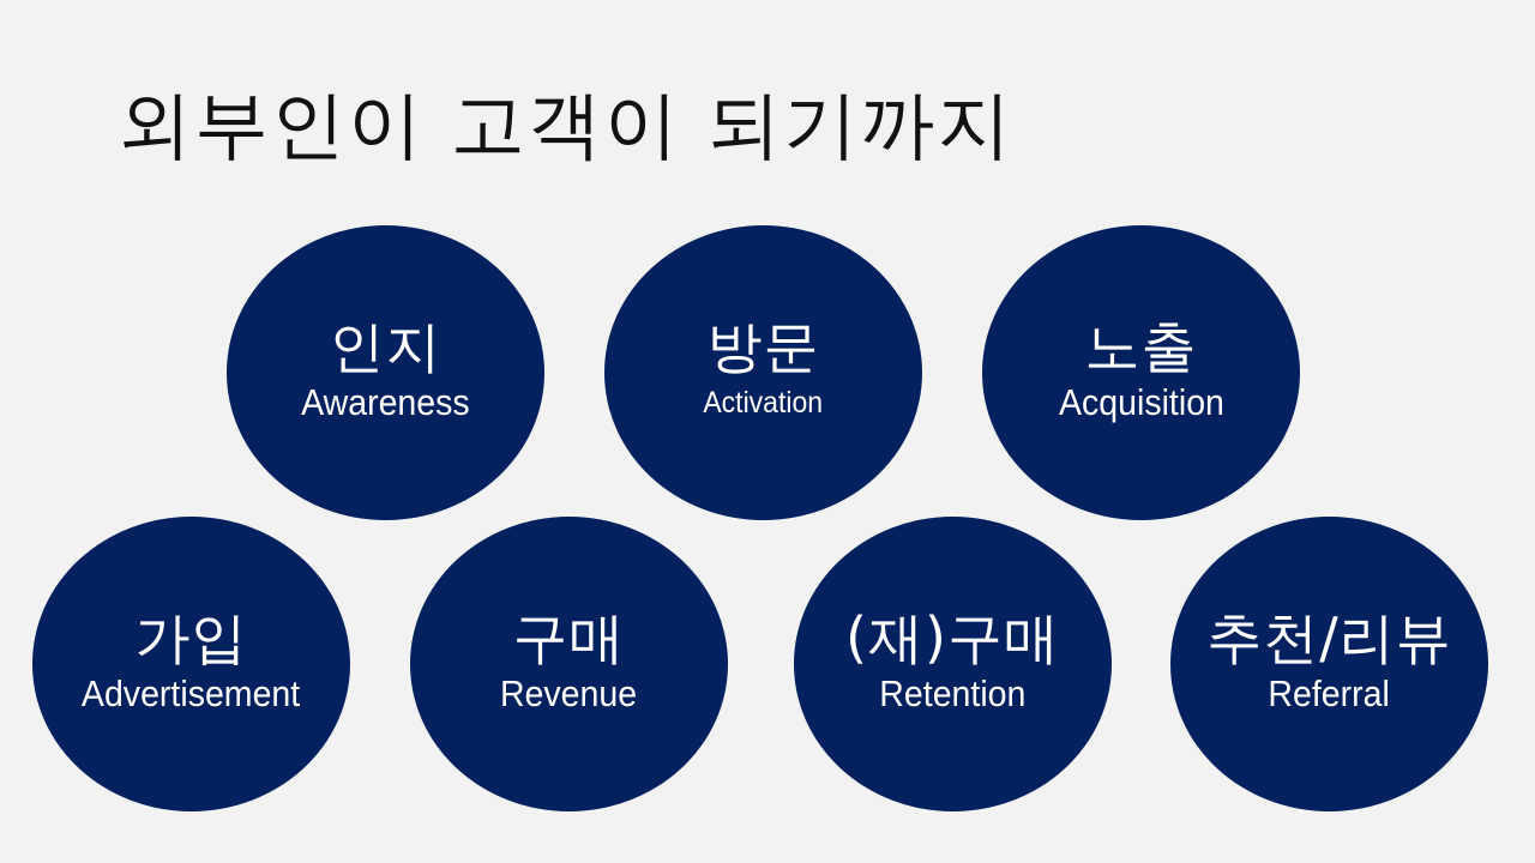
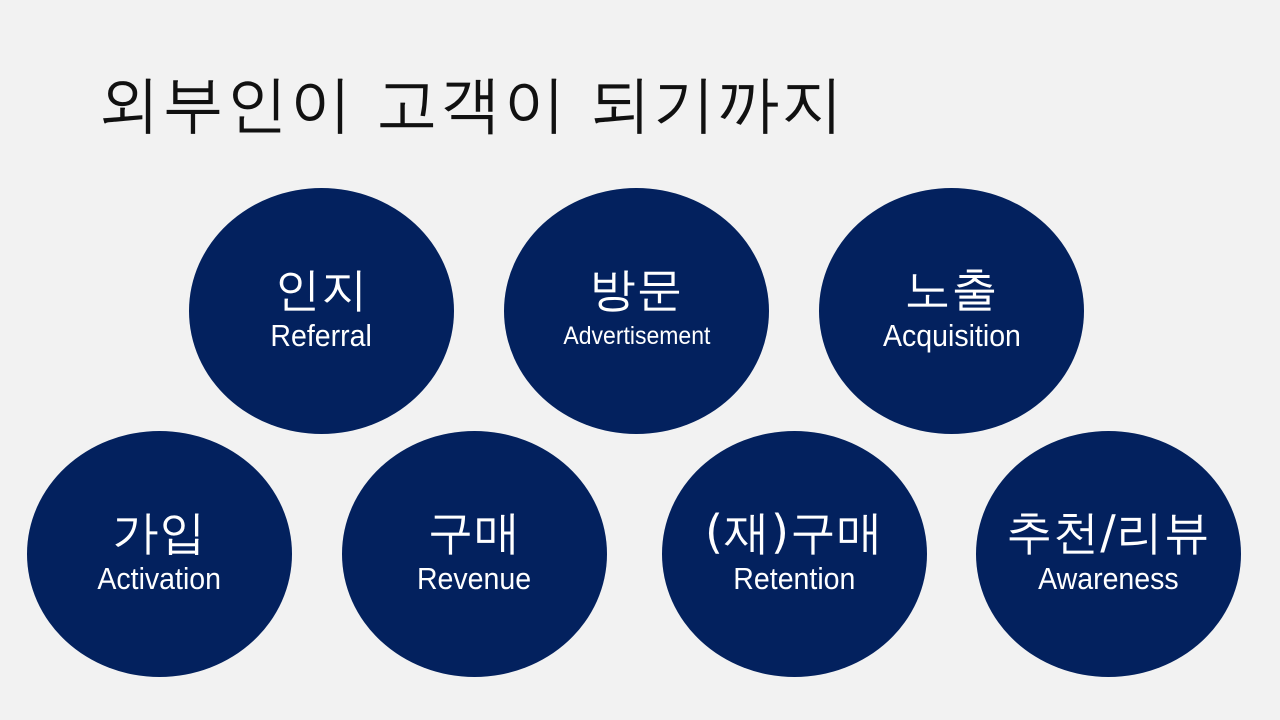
  외부인이 고객이 되기까지
  인지
- Awareness
+ Referral
  방문
- Activation
+ Advertisement
  노출
  Acquisition
  가입
- Advertisement
+ Activation
  구매
  Revenue
  (재)구매
  Retention
  추천/리뷰
- Referral
+ Awareness
